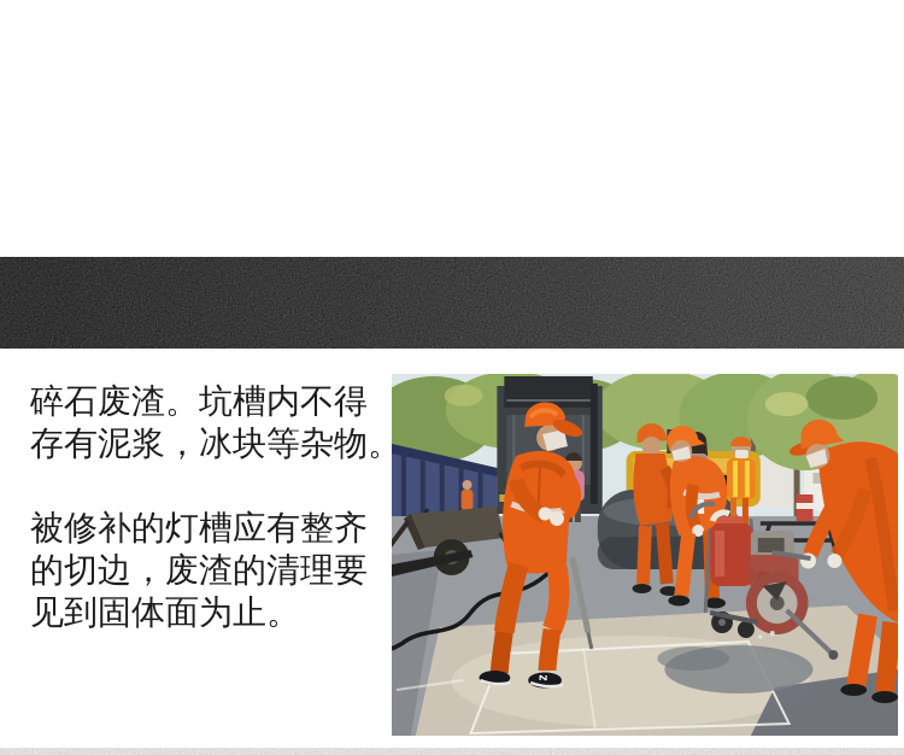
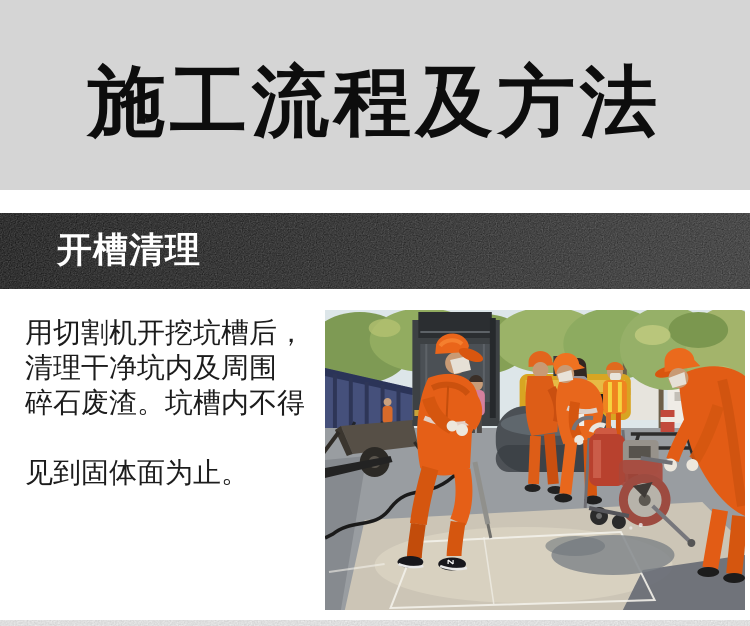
+ 施工流程及方法
+ 开槽清理
+ 用切割机开挖坑槽后，
+ 清理干净坑内及周围
  碎石废渣。坑槽内不得
- 存有泥浆，冰块等杂物。
- 被修补的灯槽应有整齐
- 的切边，废渣的清理要
  见到固体面为止。
